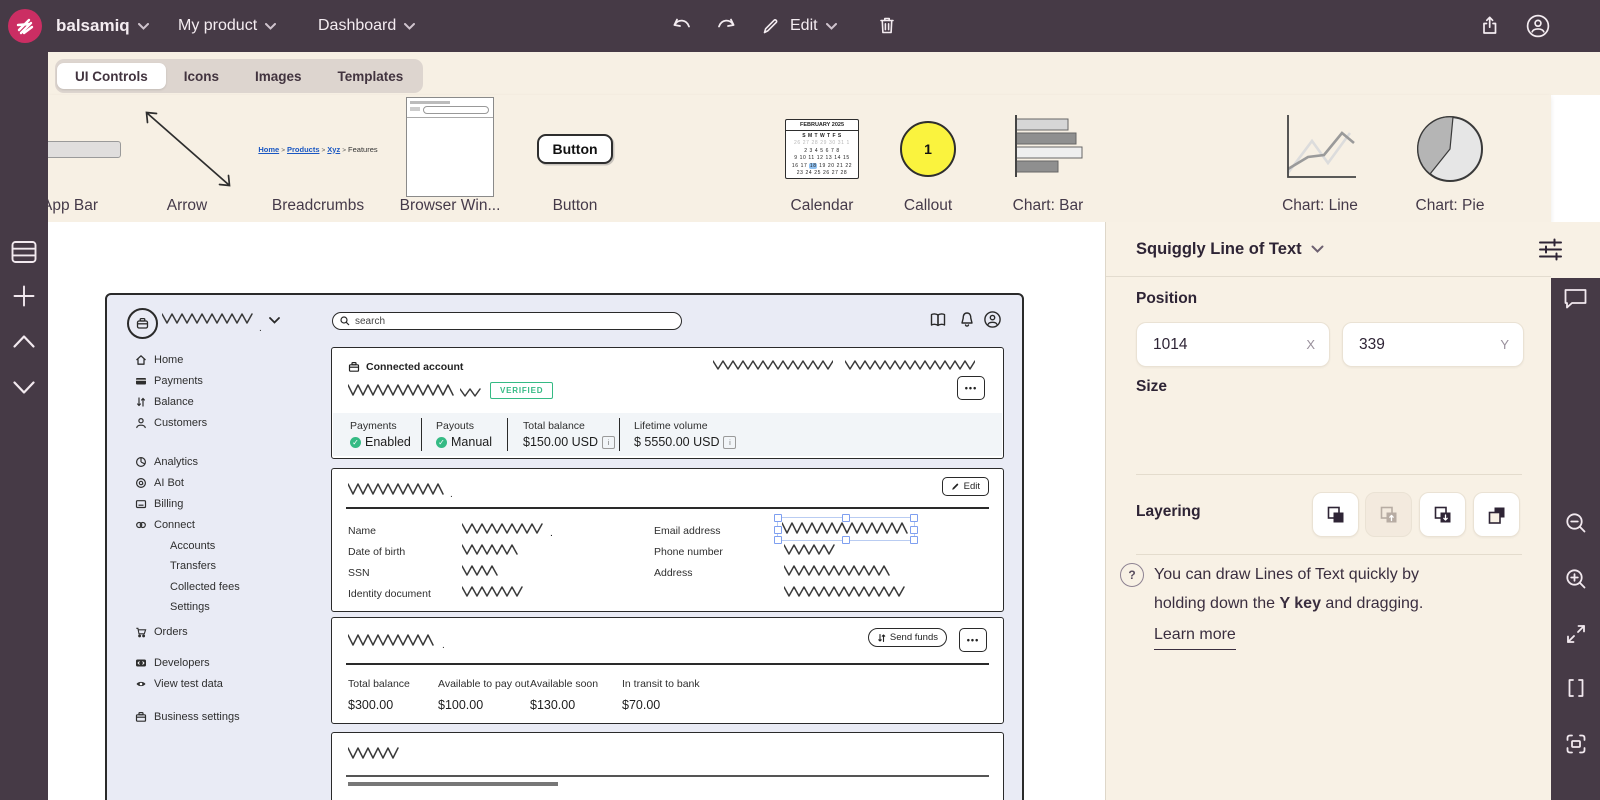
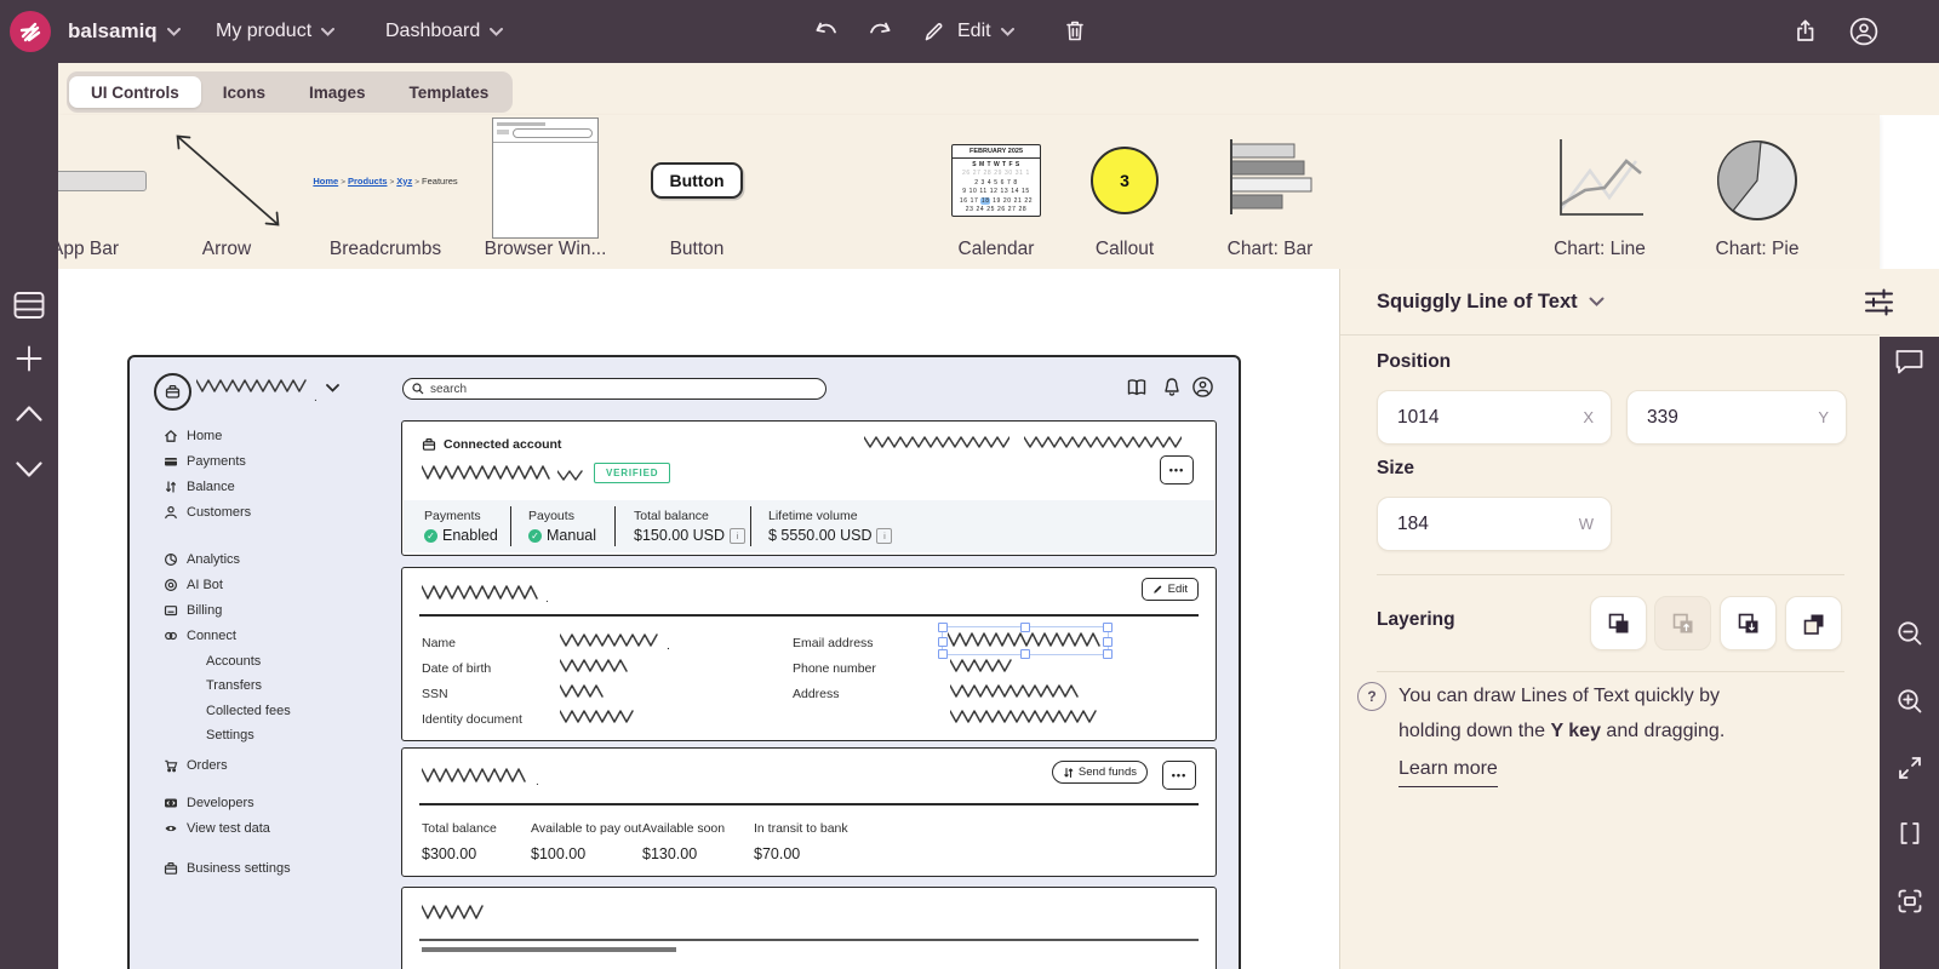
  balsamiq
  My product
  Dashboard
  Edit
  UI Controls
  Icons
  Images
  Templates
  pp Bar
  Arrow
  Home Products Xyz Features
  Breadcrumbs
  Browser Win...
  Button
  Button
  Calendar
- 1
+ 3
  Callout
  Chart: Bar
  Chart: Line
  Chart: Pie
  .
  search
  Home
  Payments
  Balance
  Customers
  Analytics
  AI Bot
  Billing
  Connect
  Accounts
  Transfers
  Collected fees
  Settings
  Orders
  Developers
  View test data
  Business settings
  Connected account
  VERIFIED
  •••
  Payments
  ✓
  Enabled
  Payouts
  ✓
  Manual
  Total balance
  $150.00 USD
  i
  Lifetime volume
  $ 5550.00 USD
  i
  .
  Edit
  Name
  Date of birth
  SSN
  Identity document
  .
  Email address
  Phone number
  Address
  .
  Send funds
  •••
  Total balance
  $300.00
  Available to pay out
  $100.00
  Available soon
  $130.00
  In transit to bank
  $70.00
  Squiggly Line of Text
  Position
  1014
  X
  339
  Y
  Size
+ 184
+ W
  Layering
  ?
  You can draw Lines of Text quickly by holding down the Y key and dragging.
  Learn more
